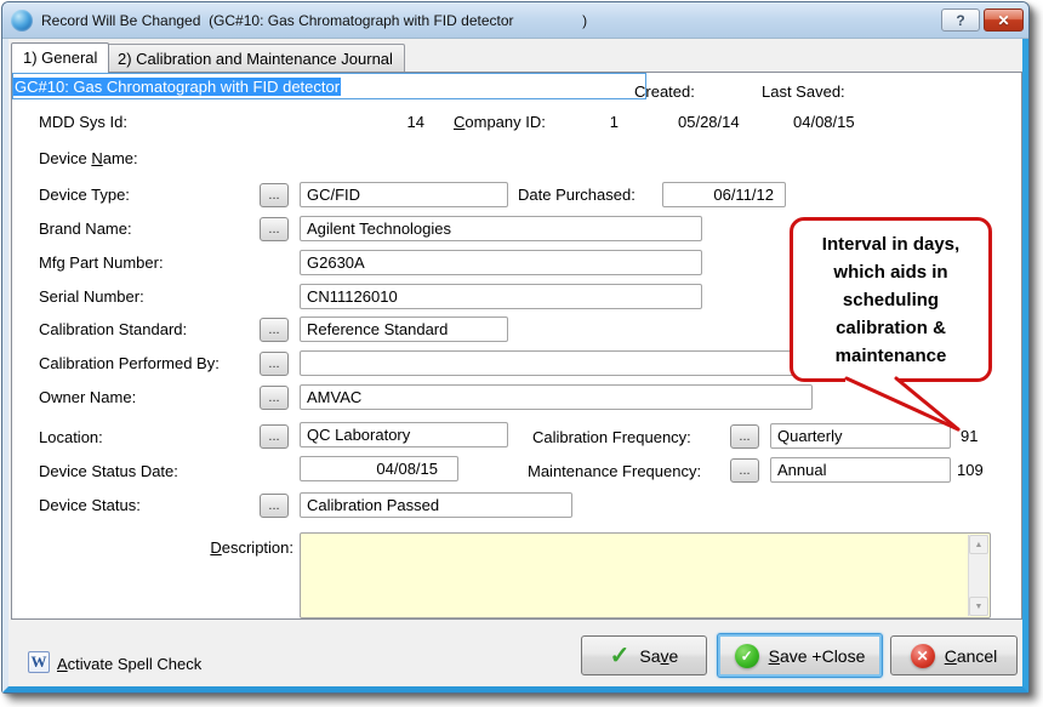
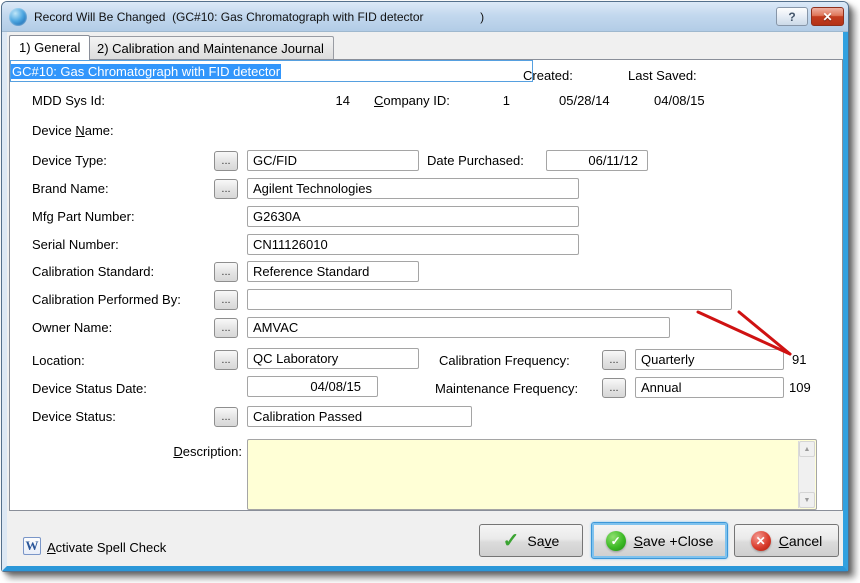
  Record Will Be Changed (GC#10: Gas Chromatograph with FID detector )
  ?
  ✕
  1) General
  2) Calibration and Maintenance Journal
  Created:
  Last Saved:
  MDD Sys Id:
  14
  Company ID:
  1
  05/28/14
  04/08/15
  Device Name:
  GC#10: Gas Chromatograph with FID detector
  Device Type:
  ...
  GC/FID
  Date Purchased:
  06/11/12
  Brand Name:
  ...
  Agilent Technologies
  Mfg Part Number:
  G2630A
  Serial Number:
  CN11126010
  Calibration Standard:
  ...
  Reference Standard
  Calibration Performed By:
  ...
  Owner Name:
  ...
  AMVAC
  Location:
  ...
  QC Laboratory
  Calibration Frequency:
  ...
  Quarterly
  91
  Device Status Date:
  04/08/15
  Maintenance Frequency:
  ...
  Annual
  109
  Device Status:
  ...
  Calibration Passed
  Description:
- Interval in days, which aids in scheduling calibration & maintenance
  W
  Activate Spell Check
  ✓
  Save
  ✓
  Save +Close
  ✕
  Cancel
